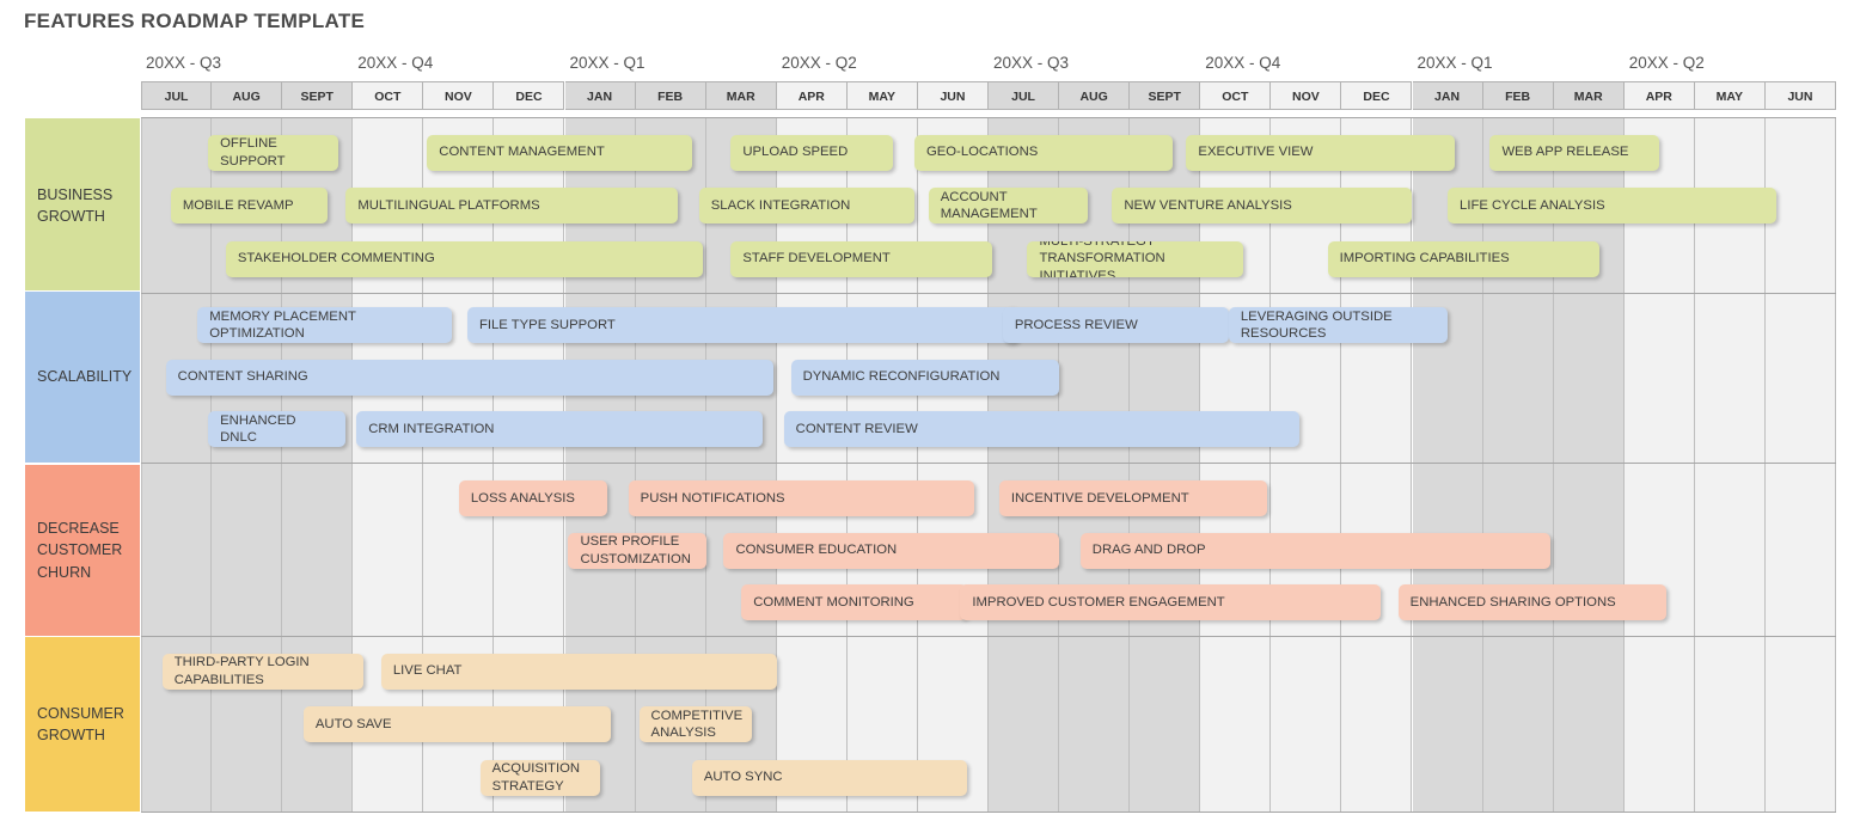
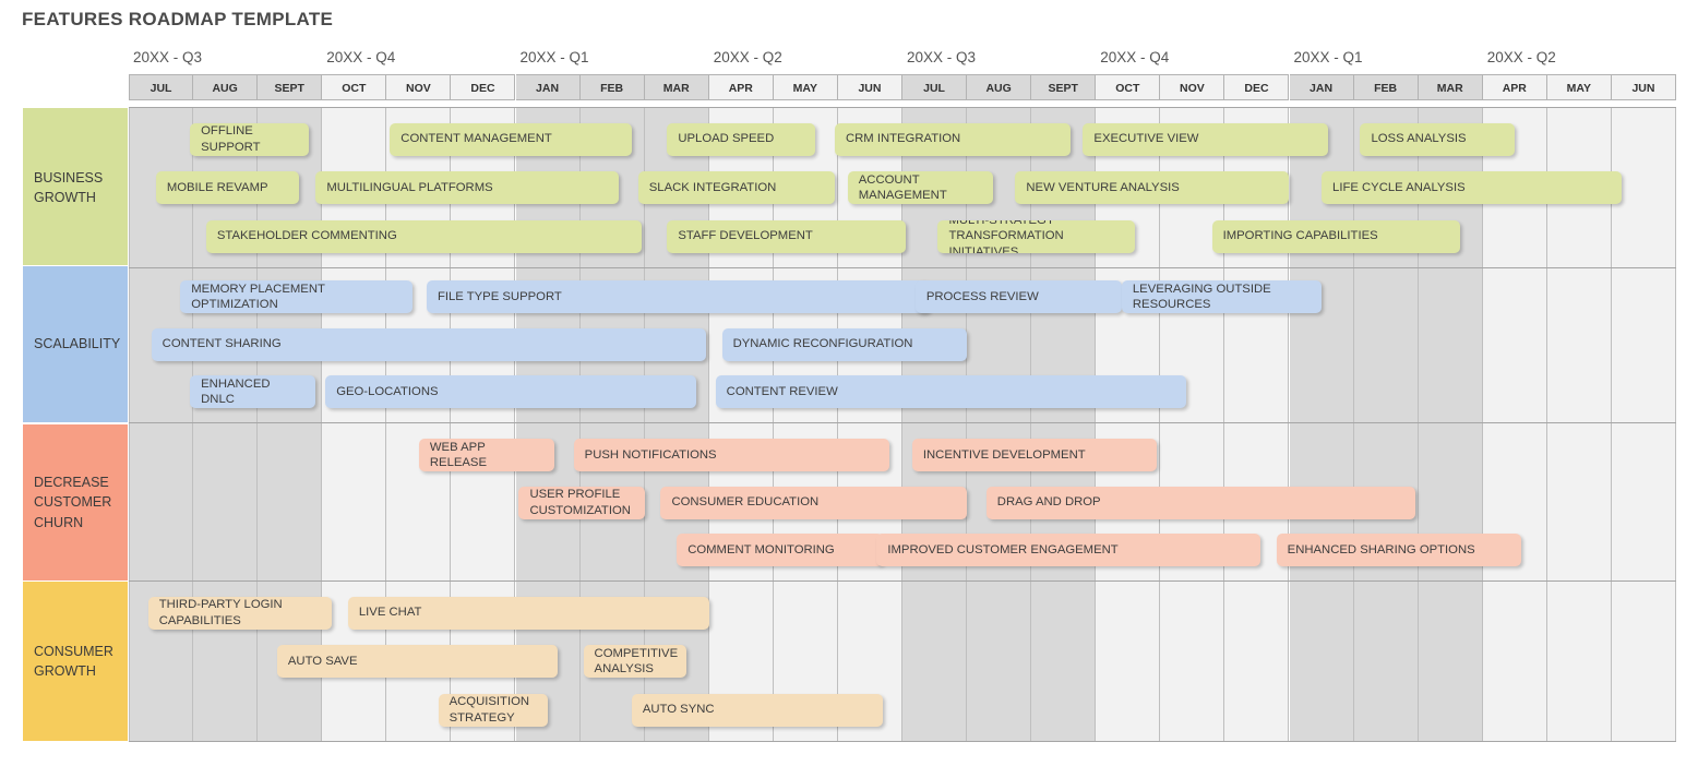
  FEATURES ROADMAP TEMPLATE
  20XX - Q3
  20XX - Q4
  20XX - Q1
  20XX - Q2
  20XX - Q3
  20XX - Q4
  20XX - Q1
  20XX - Q2
  JUL
  AUG
  SEPT
  OCT
  NOV
  DEC
  JAN
  FEB
  MAR
  APR
  MAY
  JUN
  JUL
  AUG
  SEPT
  OCT
  NOV
  DEC
  JAN
  FEB
  MAR
  APR
  MAY
  JUN
  BUSINESS
  GROWTH
  OFFLINE SUPPORT
  CONTENT MANAGEMENT
  UPLOAD SPEED
- GEO-LOCATIONS
+ CRM INTEGRATION
  EXECUTIVE VIEW
- WEB APP RELEASE
+ LOSS ANALYSIS
  MOBILE REVAMP
  MULTILINGUAL PLATFORMS
  SLACK INTEGRATION
  ACCOUNT
  MANAGEMENT
  NEW VENTURE ANALYSIS
  LIFE CYCLE ANALYSIS
  STAKEHOLDER COMMENTING
  STAFF DEVELOPMENT
  MULTI-STRATEGY
  TRANSFORMATION INITIATIVES
  IMPORTING CAPABILITIES
  SCALABILITY
  MEMORY PLACEMENT OPTIMIZATION
  FILE TYPE SUPPORT
  PROCESS REVIEW
  LEVERAGING OUTSIDE
  RESOURCES
  CONTENT SHARING
  DYNAMIC RECONFIGURATION
  ENHANCED DNLC
- CRM INTEGRATION
+ GEO-LOCATIONS
  CONTENT REVIEW
  DECREASE
  CUSTOMER
  CHURN
- LOSS ANALYSIS
+ WEB APP RELEASE
  PUSH NOTIFICATIONS
  INCENTIVE DEVELOPMENT
  USER PROFILE
  CUSTOMIZATION
  CONSUMER EDUCATION
  DRAG AND DROP
  COMMENT MONITORING
  IMPROVED CUSTOMER ENGAGEMENT
  ENHANCED SHARING OPTIONS
  CONSUMER
  GROWTH
  THIRD-PARTY LOGIN
  CAPABILITIES
  LIVE CHAT
  AUTO SAVE
  COMPETITIVE
  ANALYSIS
  ACQUISITION
  STRATEGY
  AUTO SYNC
